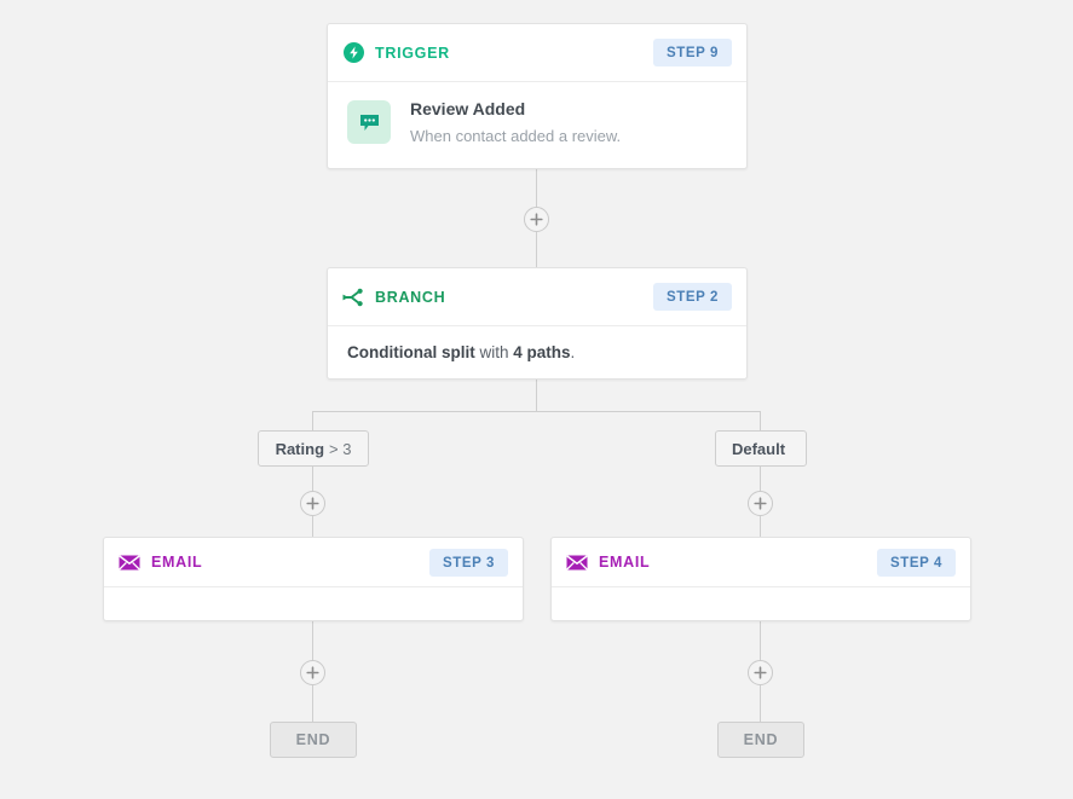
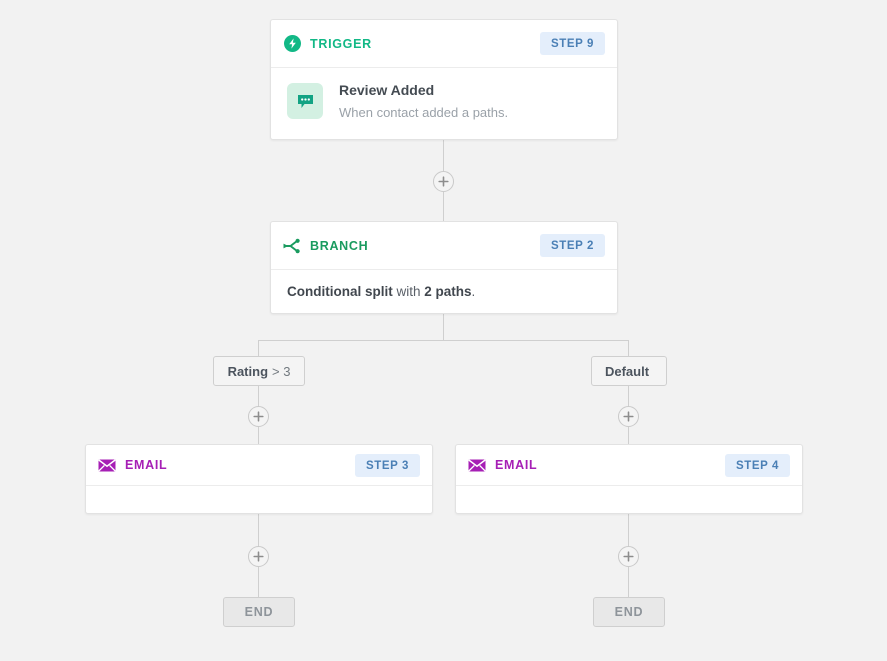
  TRIGGER
  STEP 9
  Review Added
- When contact added a review.
+ When contact added a paths.
  BRANCH
  STEP 2
- Conditional split with 4 paths.
+ Conditional split with 2 paths.
  Rating
  > 3
  Default
  EMAIL
  STEP 3
  EMAIL
  STEP 4
  END
  END
